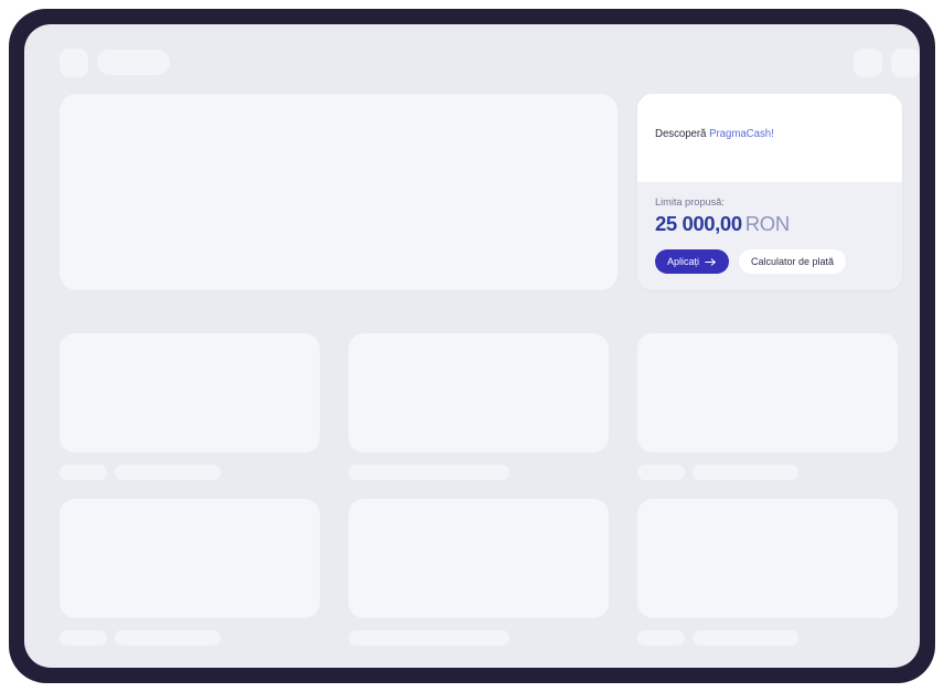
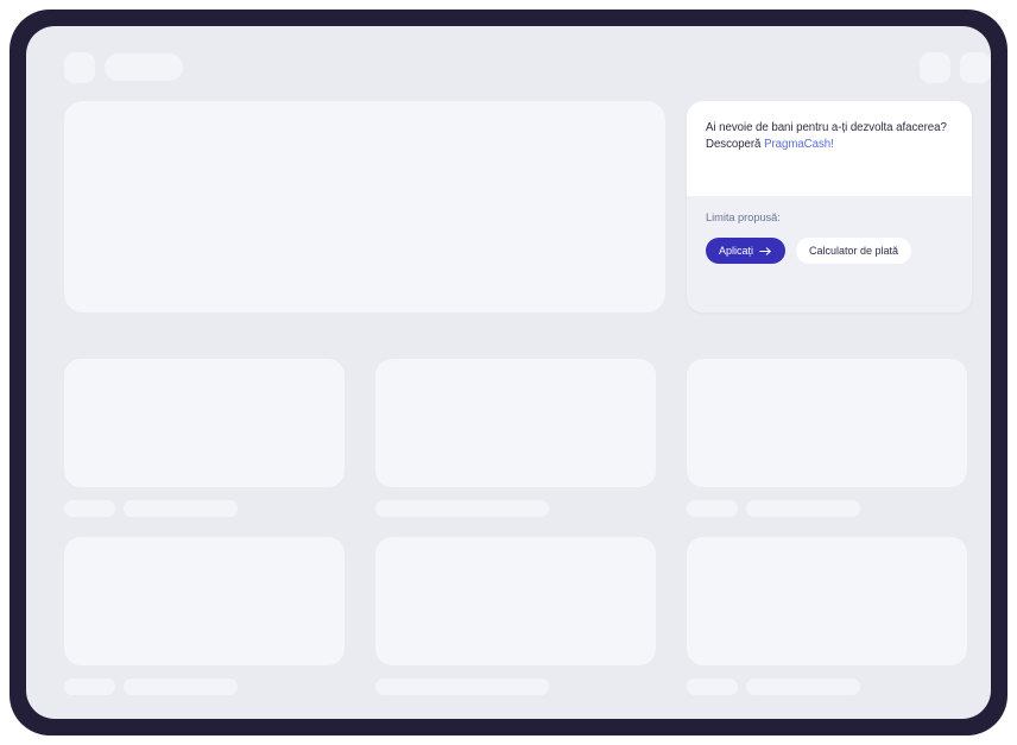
+ Ai nevoie de bani pentru a-ți dezvolta afacerea?
  Descoperă PragmaCash!
  Limita propusă:
- 25 000,00 RON
  Aplicați
  Calculator de plată
